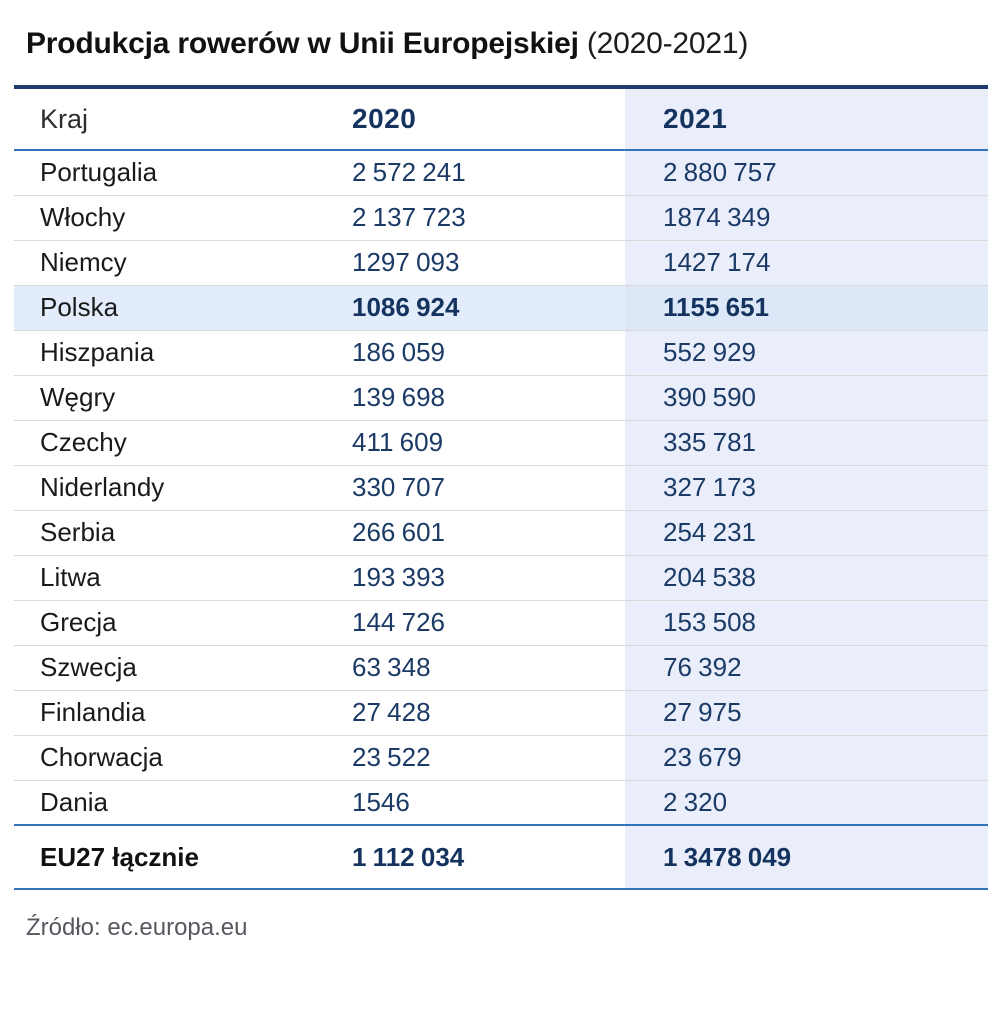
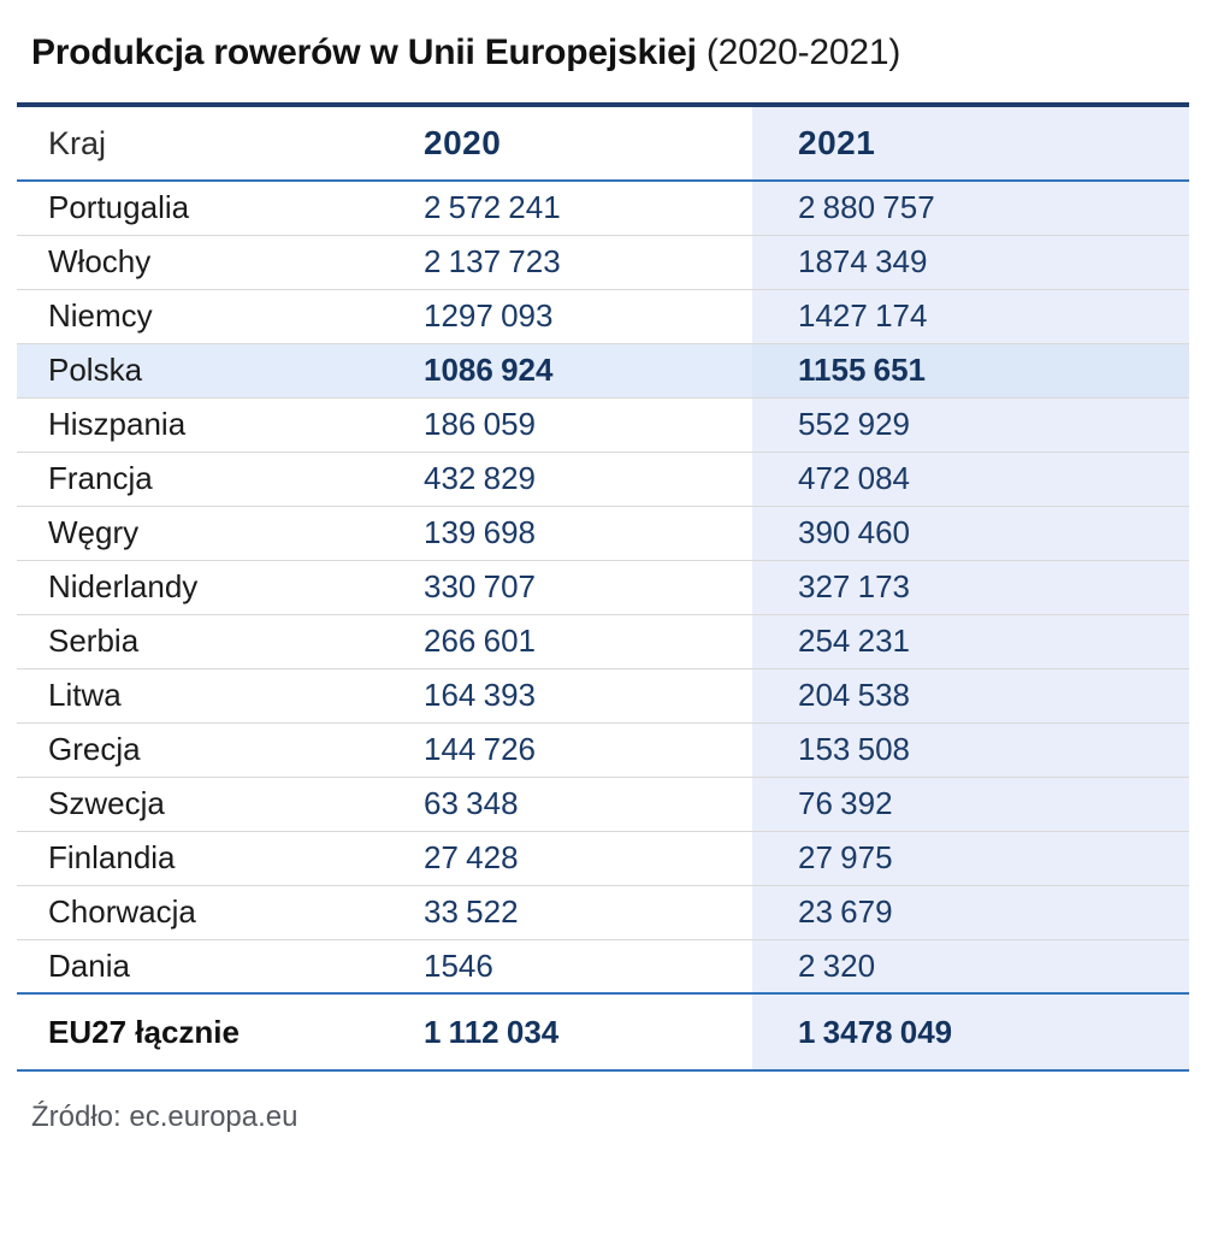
  Produkcja rowerów w Unii Europejskiej (2020-2021)
  Kraj	2020	2021
  Portugalia	2 572 241	2 880 757
  Włochy	2 137 723	1874 349
  Niemcy	1297 093	1427 174
  Polska	1086 924	1155 651
  Hiszpania	186 059	552 929
+ Francja	432 829	472 084
- Węgry	139 698	390 590
+ Węgry	139 698	390 460
- Czechy	411 609	335 781
  Niderlandy	330 707	327 173
  Serbia	266 601	254 231
- Litwa	193 393	204 538
+ Litwa	164 393	204 538
  Grecja	144 726	153 508
  Szwecja	63 348	76 392
  Finlandia	27 428	27 975
- Chorwacja	23 522	23 679
+ Chorwacja	33 522	23 679
  Dania	1546	2 320
  EU27 łącznie	1 112 034	1 3478 049
  Źródło: ec.europa.eu
